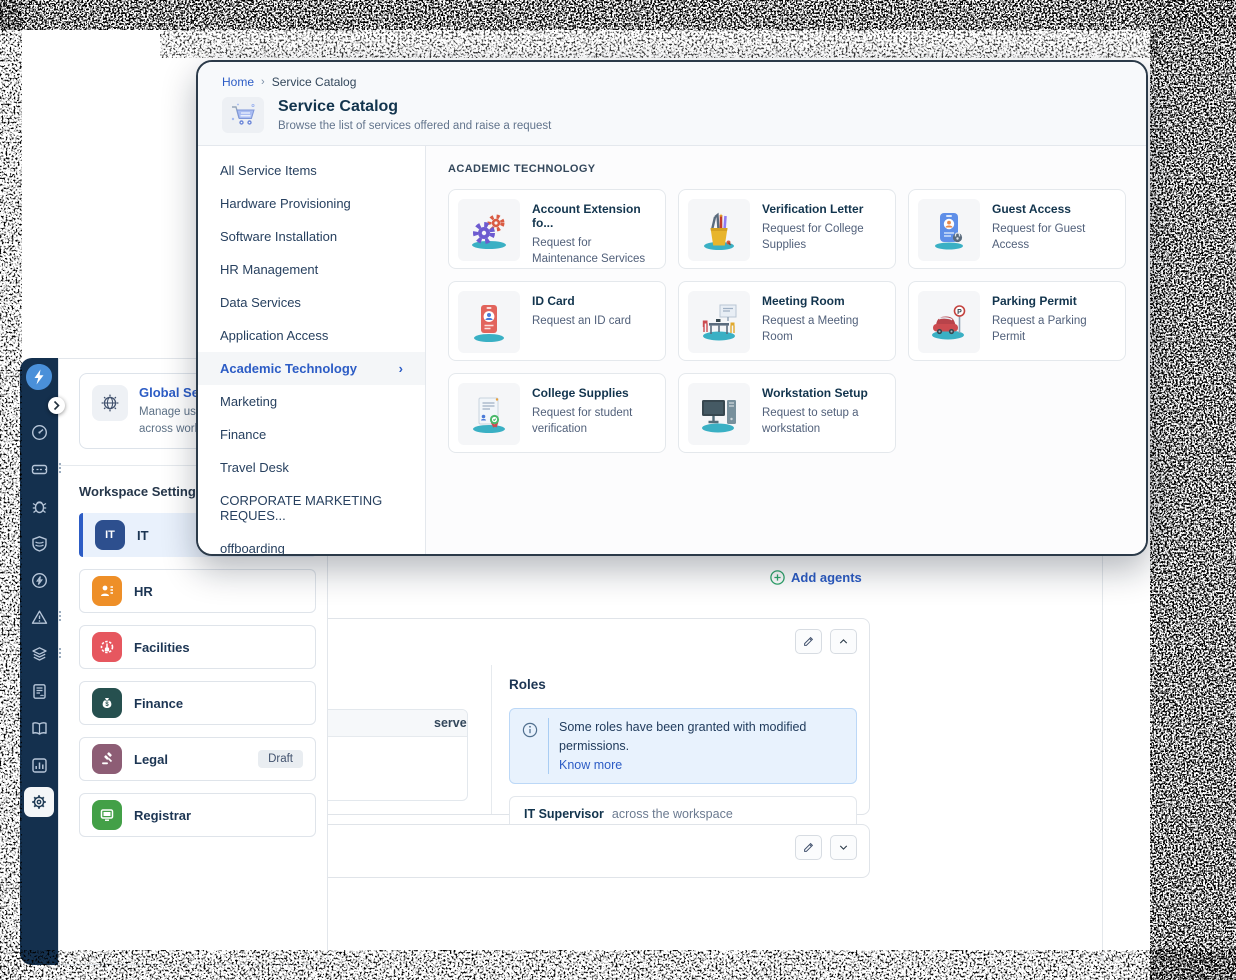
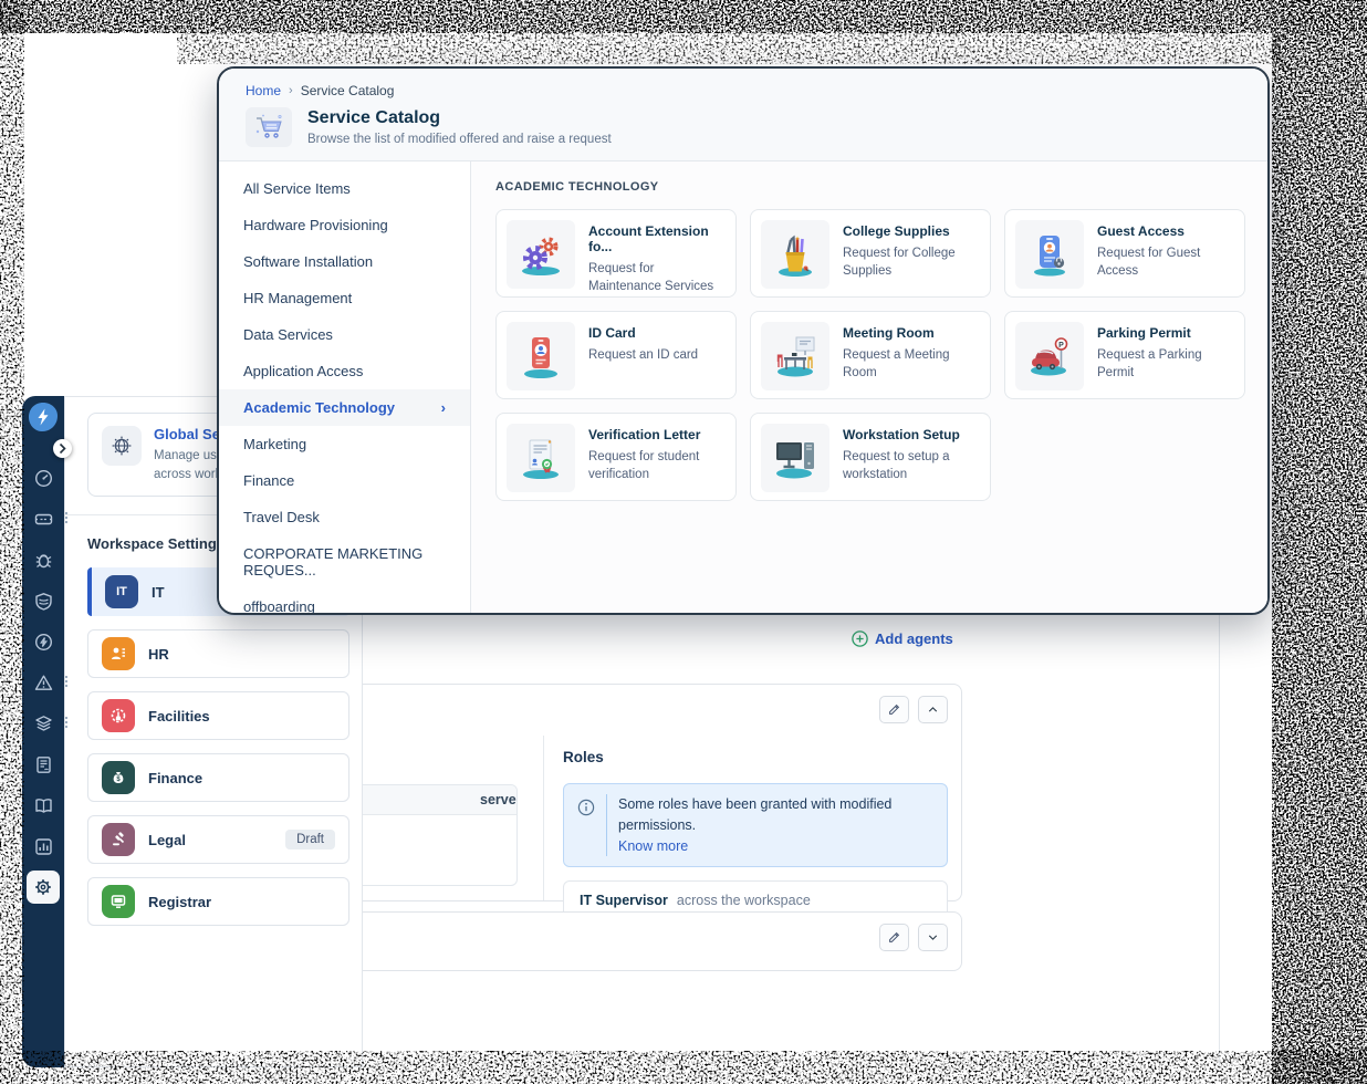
  Add agents
  Roles
  Some roles have been granted with modified permissions.
  Know more
  IT Supervisor
  across the workspace
  Workspace Setting
  IT
  IT
  HR
  Facilities
  Finance
  Legal
  Draft
  Registrar
  Home
  ›
  Service Catalog
  Service Catalog
- Browse the list of services offered and raise a request
+ Browse the list of modified offered and raise a request
  All Service Items
  Hardware Provisioning
  Software Installation
  HR Management
  Data Services
  Application Access
  Academic Technology
  ›
  Marketing
  Finance
  Travel Desk
  CORPORATE MARKETING REQUES...
  offboarding
  ACADEMIC TECHNOLOGY
  Account Extension fo...
  Request for Maintenance Services
- Verification Letter
+ College Supplies
  Request for College Supplies
  Guest Access
  Request for Guest Access
  ID Card
  Request an ID card
  Meeting Room
  Request a Meeting Room
  Parking Permit
  Request a Parking Permit
- College Supplies
+ Verification Letter
  Request for student verification
  Workstation Setup
  Request to setup a workstation
